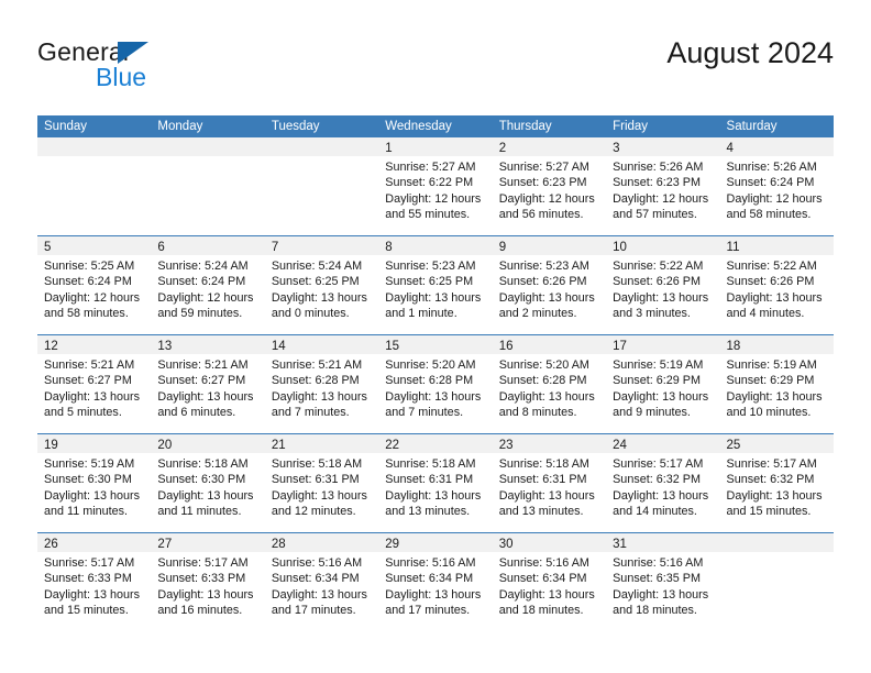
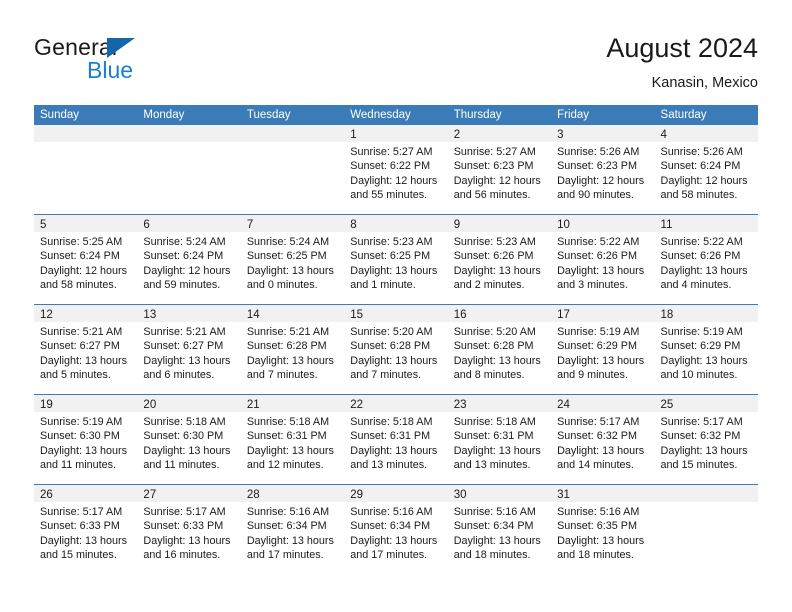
  General
  Blue
  August 2024
+ Kanasin, Mexico
  Sunday
  Monday
  Tuesday
  Wednesday
  Thursday
  Friday
  Saturday
  1
  Sunrise: 5:27 AM
  Sunset: 6:22 PM
  Daylight: 12 hours
  and 55 minutes.
  2
  Sunrise: 5:27 AM
  Sunset: 6:23 PM
  Daylight: 12 hours
  and 56 minutes.
  3
  Sunrise: 5:26 AM
  Sunset: 6:23 PM
  Daylight: 12 hours
- and 57 minutes.
+ and 90 minutes.
  4
  Sunrise: 5:26 AM
  Sunset: 6:24 PM
  Daylight: 12 hours
  and 58 minutes.
  5
  Sunrise: 5:25 AM
  Sunset: 6:24 PM
  Daylight: 12 hours
  and 58 minutes.
  6
  Sunrise: 5:24 AM
  Sunset: 6:24 PM
  Daylight: 12 hours
  and 59 minutes.
  7
  Sunrise: 5:24 AM
  Sunset: 6:25 PM
  Daylight: 13 hours
  and 0 minutes.
  8
  Sunrise: 5:23 AM
  Sunset: 6:25 PM
  Daylight: 13 hours
  and 1 minute.
  9
  Sunrise: 5:23 AM
  Sunset: 6:26 PM
  Daylight: 13 hours
  and 2 minutes.
  10
  Sunrise: 5:22 AM
  Sunset: 6:26 PM
  Daylight: 13 hours
  and 3 minutes.
  11
  Sunrise: 5:22 AM
  Sunset: 6:26 PM
  Daylight: 13 hours
  and 4 minutes.
  12
  Sunrise: 5:21 AM
  Sunset: 6:27 PM
  Daylight: 13 hours
  and 5 minutes.
  13
  Sunrise: 5:21 AM
  Sunset: 6:27 PM
  Daylight: 13 hours
  and 6 minutes.
  14
  Sunrise: 5:21 AM
  Sunset: 6:28 PM
  Daylight: 13 hours
  and 7 minutes.
  15
  Sunrise: 5:20 AM
  Sunset: 6:28 PM
  Daylight: 13 hours
  and 7 minutes.
  16
  Sunrise: 5:20 AM
  Sunset: 6:28 PM
  Daylight: 13 hours
  and 8 minutes.
  17
  Sunrise: 5:19 AM
  Sunset: 6:29 PM
  Daylight: 13 hours
  and 9 minutes.
  18
  Sunrise: 5:19 AM
  Sunset: 6:29 PM
  Daylight: 13 hours
  and 10 minutes.
  19
  Sunrise: 5:19 AM
  Sunset: 6:30 PM
  Daylight: 13 hours
  and 11 minutes.
  20
  Sunrise: 5:18 AM
  Sunset: 6:30 PM
  Daylight: 13 hours
  and 11 minutes.
  21
  Sunrise: 5:18 AM
  Sunset: 6:31 PM
  Daylight: 13 hours
  and 12 minutes.
  22
  Sunrise: 5:18 AM
  Sunset: 6:31 PM
  Daylight: 13 hours
  and 13 minutes.
  23
  Sunrise: 5:18 AM
  Sunset: 6:31 PM
  Daylight: 13 hours
  and 13 minutes.
  24
  Sunrise: 5:17 AM
  Sunset: 6:32 PM
  Daylight: 13 hours
  and 14 minutes.
  25
  Sunrise: 5:17 AM
  Sunset: 6:32 PM
  Daylight: 13 hours
  and 15 minutes.
  26
  Sunrise: 5:17 AM
  Sunset: 6:33 PM
  Daylight: 13 hours
  and 15 minutes.
  27
  Sunrise: 5:17 AM
  Sunset: 6:33 PM
  Daylight: 13 hours
  and 16 minutes.
  28
  Sunrise: 5:16 AM
  Sunset: 6:34 PM
  Daylight: 13 hours
  and 17 minutes.
  29
  Sunrise: 5:16 AM
  Sunset: 6:34 PM
  Daylight: 13 hours
  and 17 minutes.
  30
  Sunrise: 5:16 AM
  Sunset: 6:34 PM
  Daylight: 13 hours
  and 18 minutes.
  31
  Sunrise: 5:16 AM
  Sunset: 6:35 PM
  Daylight: 13 hours
  and 18 minutes.
